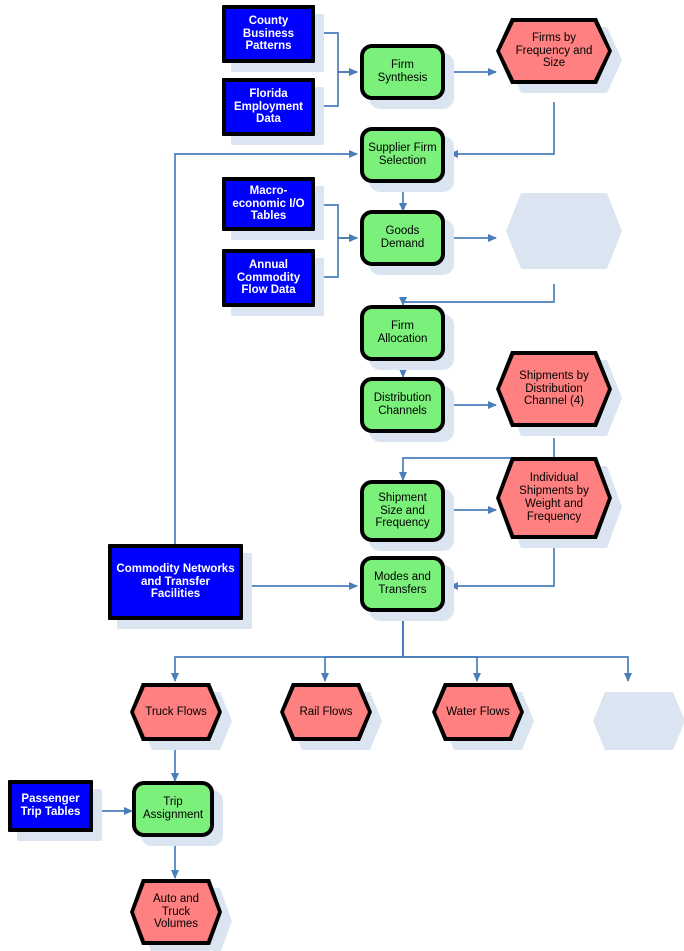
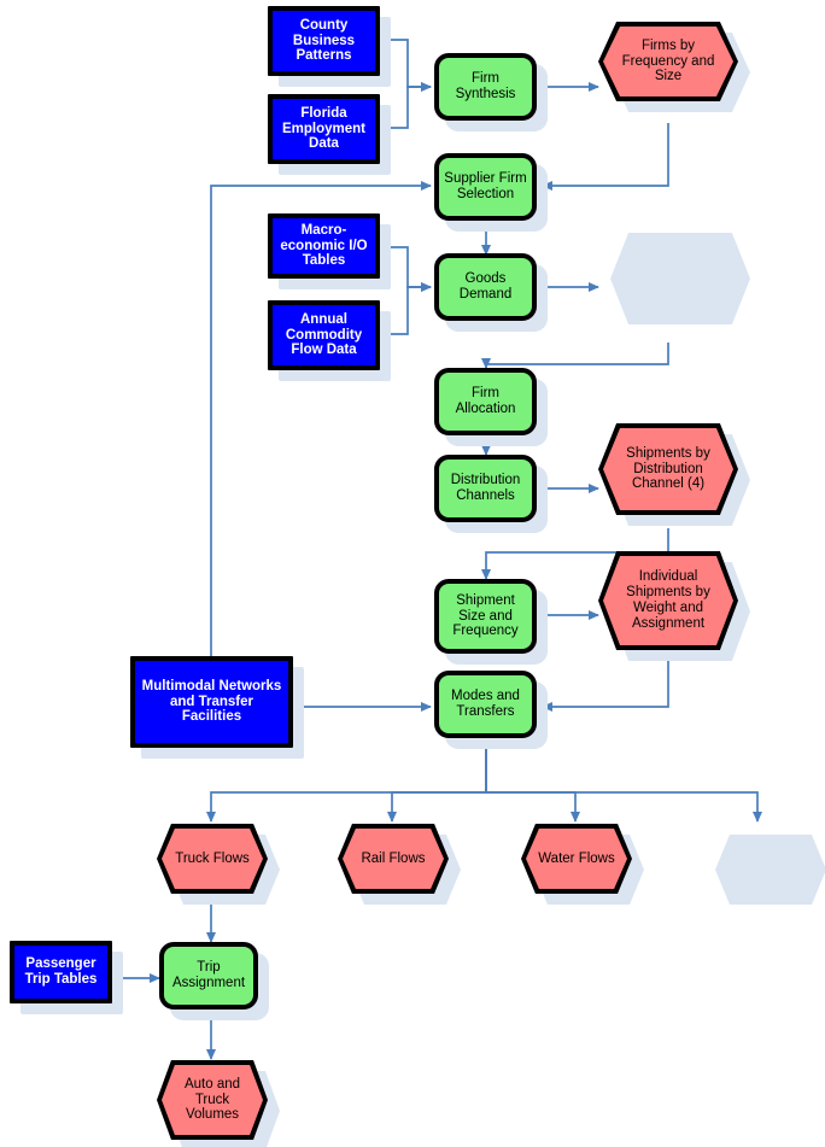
  County Business Patterns
  Florida Employment Data
  Macro-economic I/O Tables
  Annual Commodity Flow Data
- Commodity Networks and Transfer Facilities
+ Multimodal Networks and Transfer Facilities
  Passenger Trip Tables
  Firm Synthesis
  Supplier Firm Selection
  Goods Demand
  Firm Allocation
  Distribution Channels
  Shipment Size and Frequency
  Modes and Transfers
  Trip Assignment
  Firms by Frequency and Size
  Shipments by Distribution Channel (4)
- Individual Shipments by Weight and Frequency
+ Individual Shipments by Weight and Assignment
  Truck Flows
  Rail Flows
  Water Flows
  Auto and Truck Volumes
